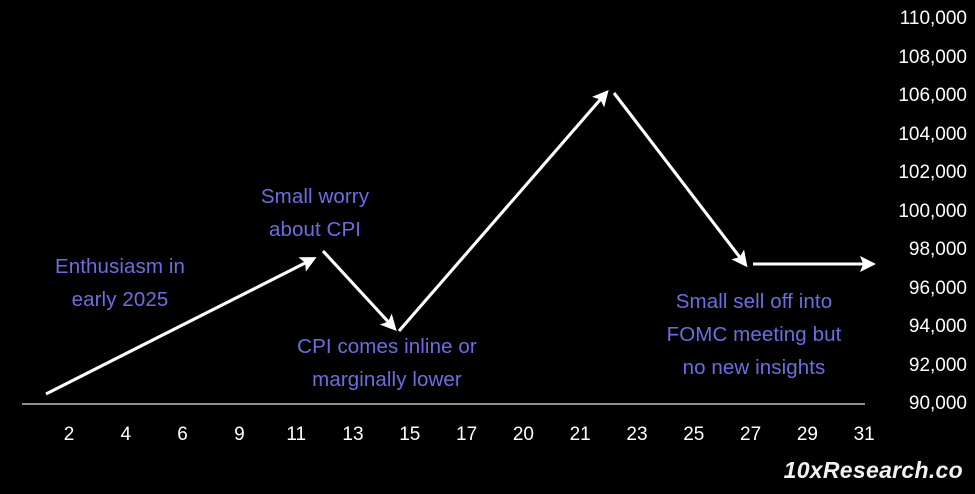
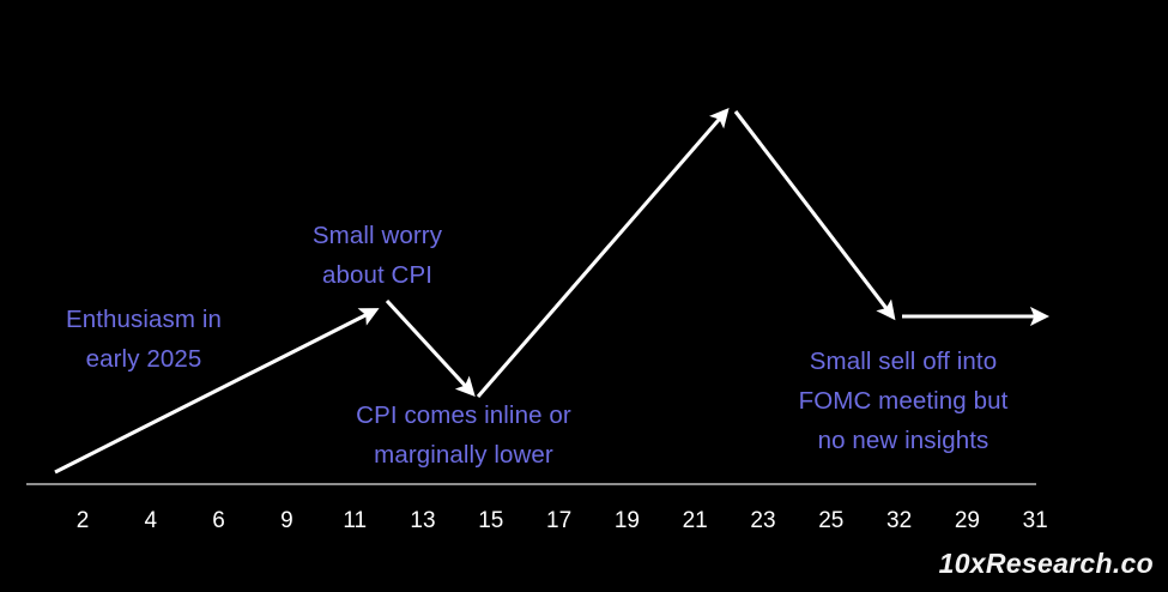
  Enthusiasm in
  early 2025
  Small worry
  about CPI
  CPI comes inline or
  marginally lower
  Small sell off into
  FOMC meeting but
  no new insights
- 110,000
- 108,000
- 106,000
- 104,000
- 102,000
- 100,000
- 98,000
- 96,000
- 94,000
- 92,000
- 90,000
  2
  4
  6
  9
  11
  13
  15
  17
- 20
+ 19
  21
  23
  25
- 27
+ 32
  29
  31
  10xResearch.co
